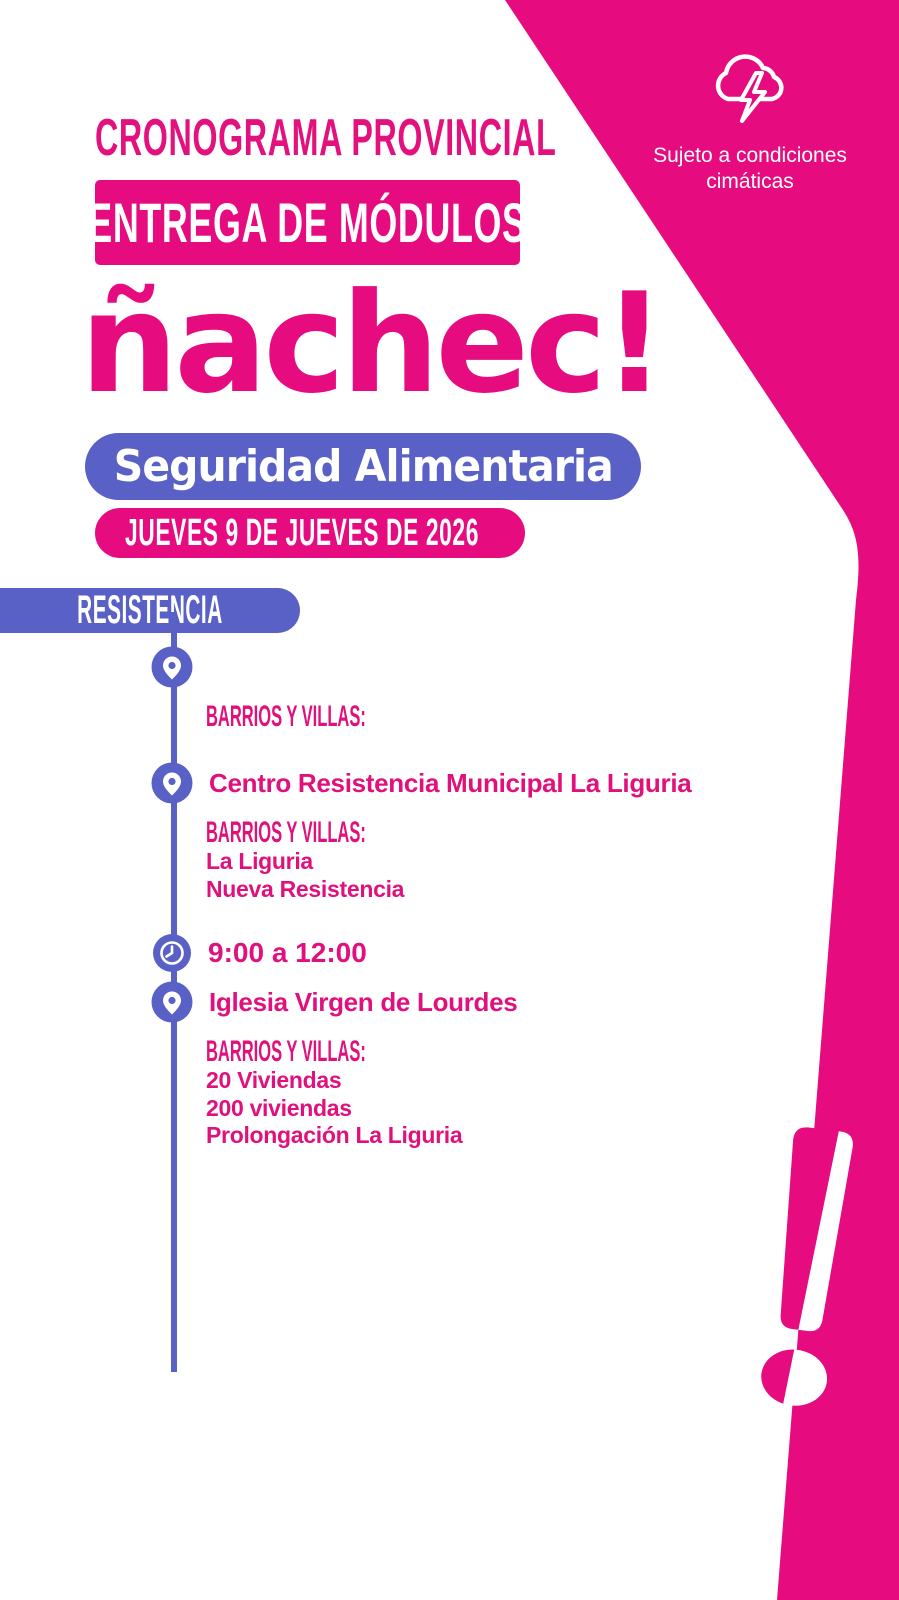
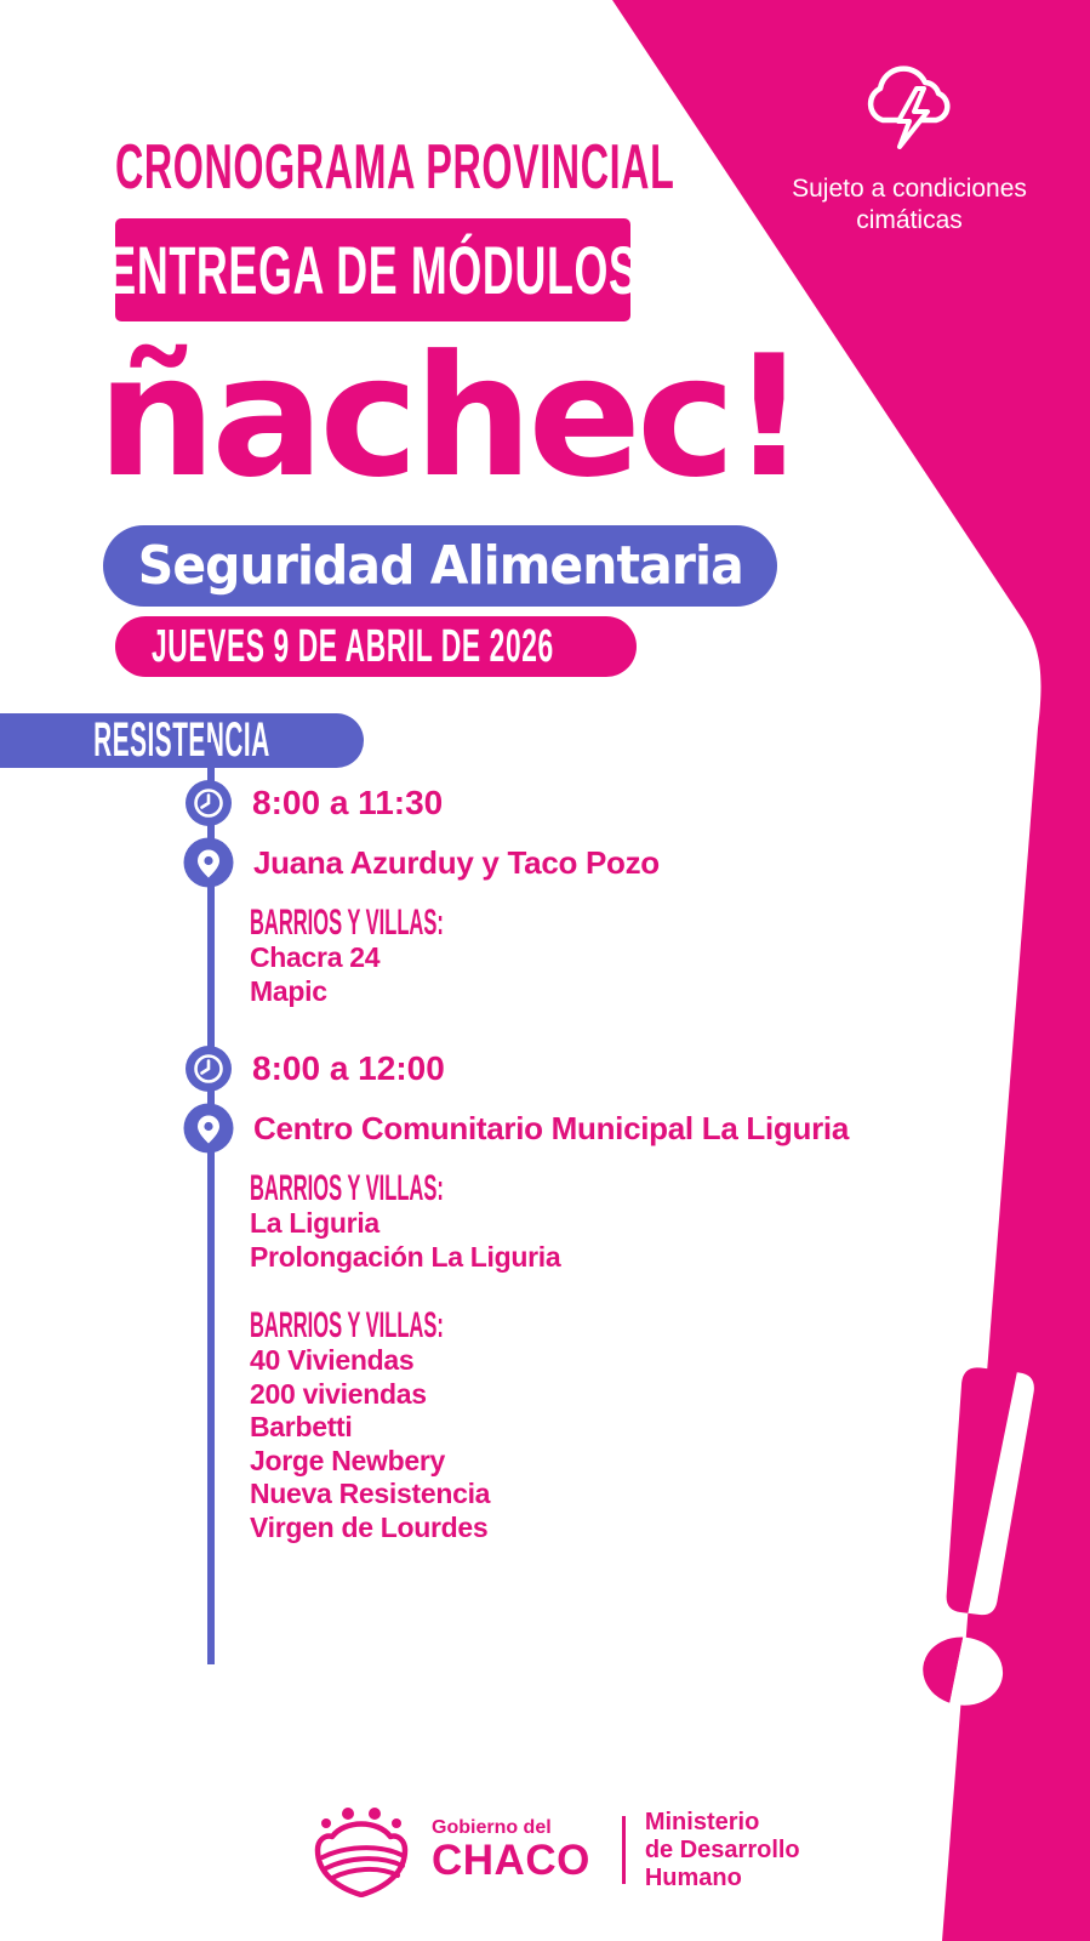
  Sujeto a condiciones
  cimáticas
  CRONOGRAMA PROVINCIAL
  ENTREGA DE MÓDULOS
  ñachec!
  Seguridad Alimentaria
- JUEVES 9 DE JUEVES DE 2026
+ JUEVES 9 DE ABRIL DE 2026
  RESISTENCIA
+ 8:00 a 11:30
+ Juana Azurduy y Taco Pozo
  BARRIOS Y VILLAS:
+ Chacra 24
+ Mapic
+ 8:00 a 12:00
- Centro Resistencia Municipal La Liguria
+ Centro Comunitario Municipal La Liguria
  BARRIOS Y VILLAS:
  La Liguria
- Nueva Resistencia
+ Prolongación La Liguria
- 9:00 a 12:00
- Iglesia Virgen de Lourdes
  BARRIOS Y VILLAS:
- 20 Viviendas
+ 40 Viviendas
  200 viviendas
+ Barbetti
+ Jorge Newbery
- Prolongación La Liguria
+ Nueva Resistencia
+ Virgen de Lourdes
+ Gobierno del
+ CHACO
+ Ministerio
+ de Desarrollo
+ Humano
